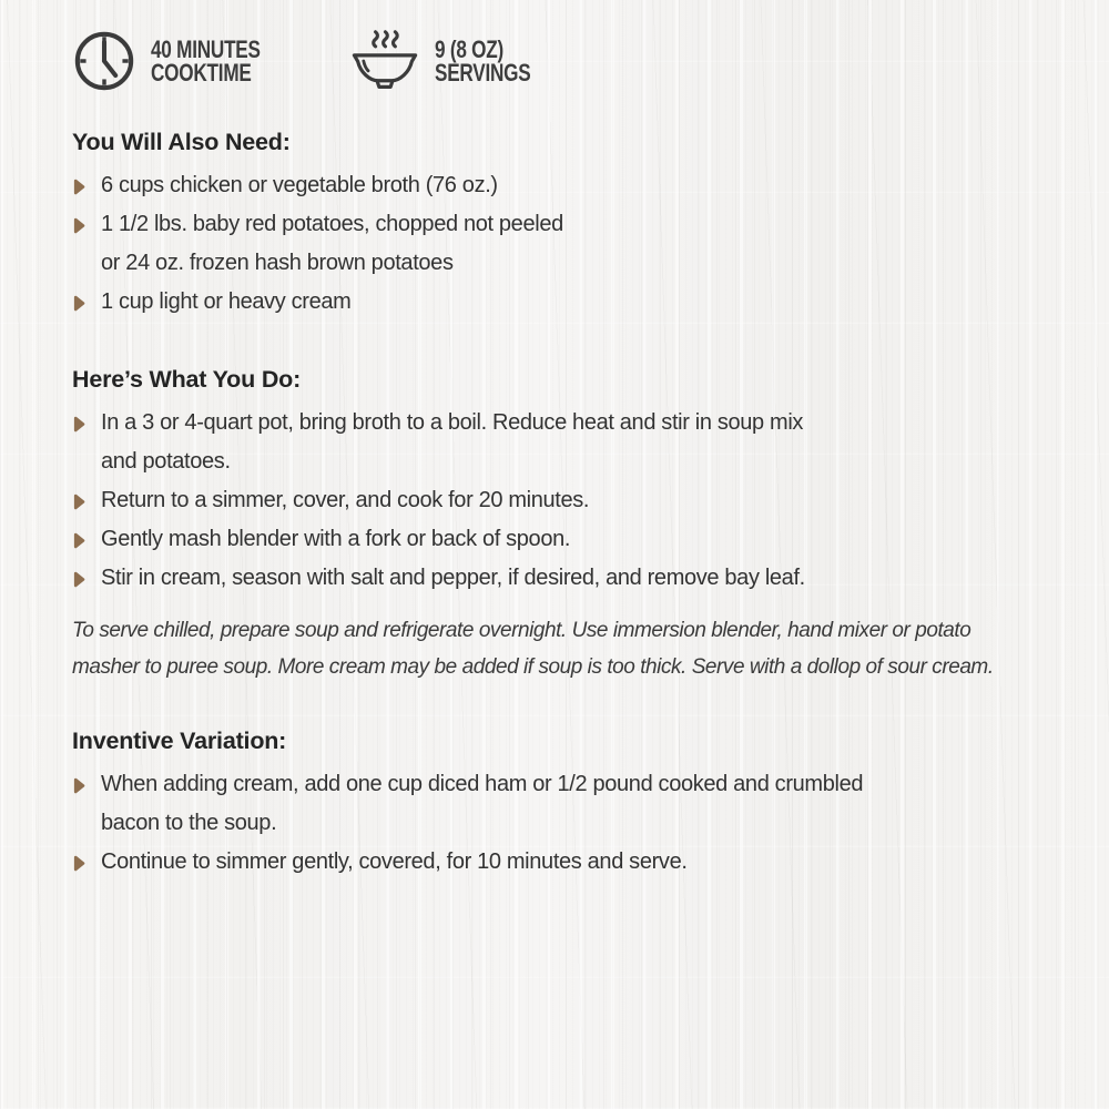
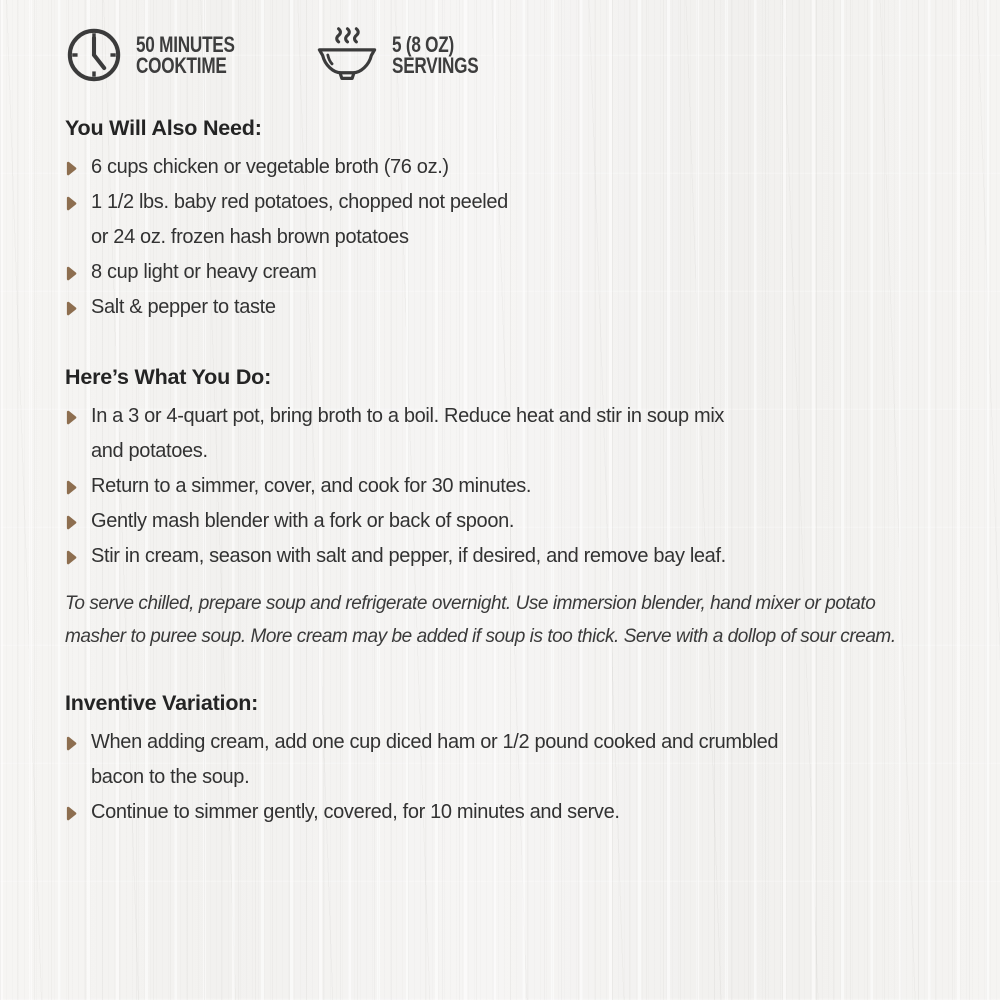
- 40 MINUTES
+ 50 MINUTES
  COOKTIME
- 9 (8 OZ)
+ 5 (8 OZ)
  SERVINGS
  You Will Also Need:
  6 cups chicken or vegetable broth (76 oz.)
  1 1/2 lbs. baby red potatoes, chopped not peeled
  or 24 oz. frozen hash brown potatoes
- 1 cup light or heavy cream
+ 8 cup light or heavy cream
+ Salt & pepper to taste
  Here’s What You Do:
  In a 3 or 4-quart pot, bring broth to a boil. Reduce heat and stir in soup mix
  and potatoes.
- Return to a simmer, cover, and cook for 20 minutes.
+ Return to a simmer, cover, and cook for 30 minutes.
  Gently mash blender with a fork or back of spoon.
  Stir in cream, season with salt and pepper, if desired, and remove bay leaf.
  To serve chilled, prepare soup and refrigerate overnight. Use immersion blender, hand mixer or potato
  masher to puree soup. More cream may be added if soup is too thick. Serve with a dollop of sour cream.
  Inventive Variation:
  When adding cream, add one cup diced ham or 1/2 pound cooked and crumbled
  bacon to the soup.
  Continue to simmer gently, covered, for 10 minutes and serve.
